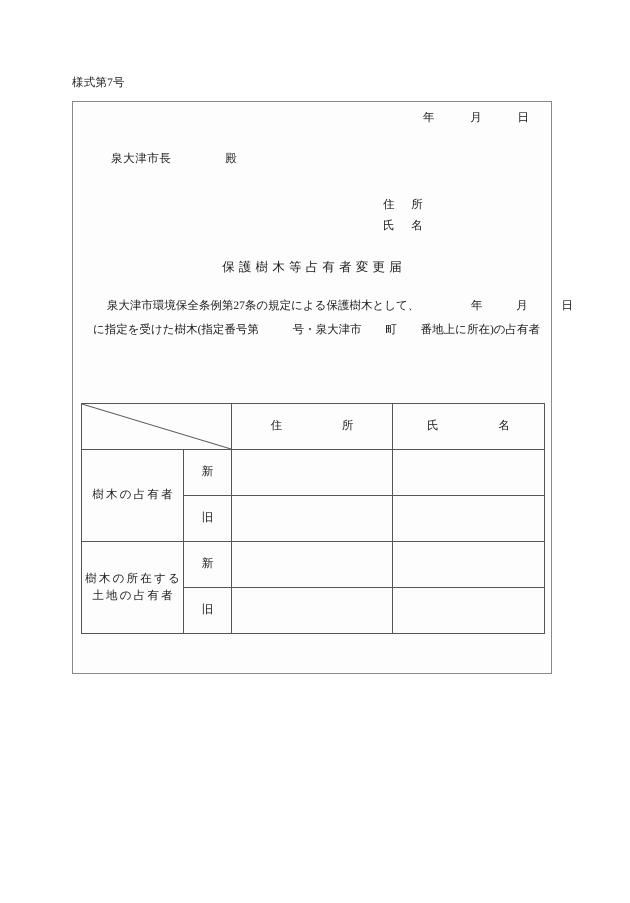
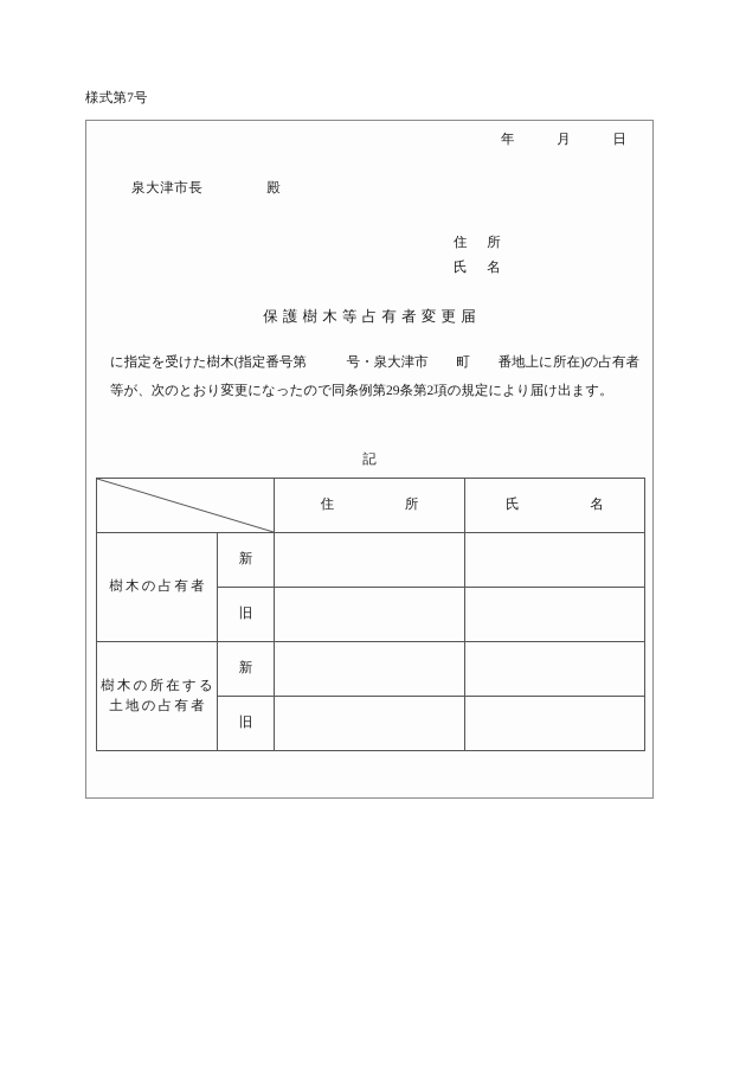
  様式第7号
  年 月 日
  泉大津市長 殿
  住 所
  氏 名
  保護樹木等占有者変更届
- 泉大津市環境保全条例第27条の規定による保護樹木として、 年 月 日
  に指定を受けた樹木(指定番号第 号・泉大津市 町 番地上に所在)の占有者
+ 等が、次のとおり変更になったので同条例第29条第2項の規定により届け出ます。
+ 記
  	住 所	氏 名
  樹木の占有者	新
  旧
  樹木の所在する 土地の占有者	新
  旧
